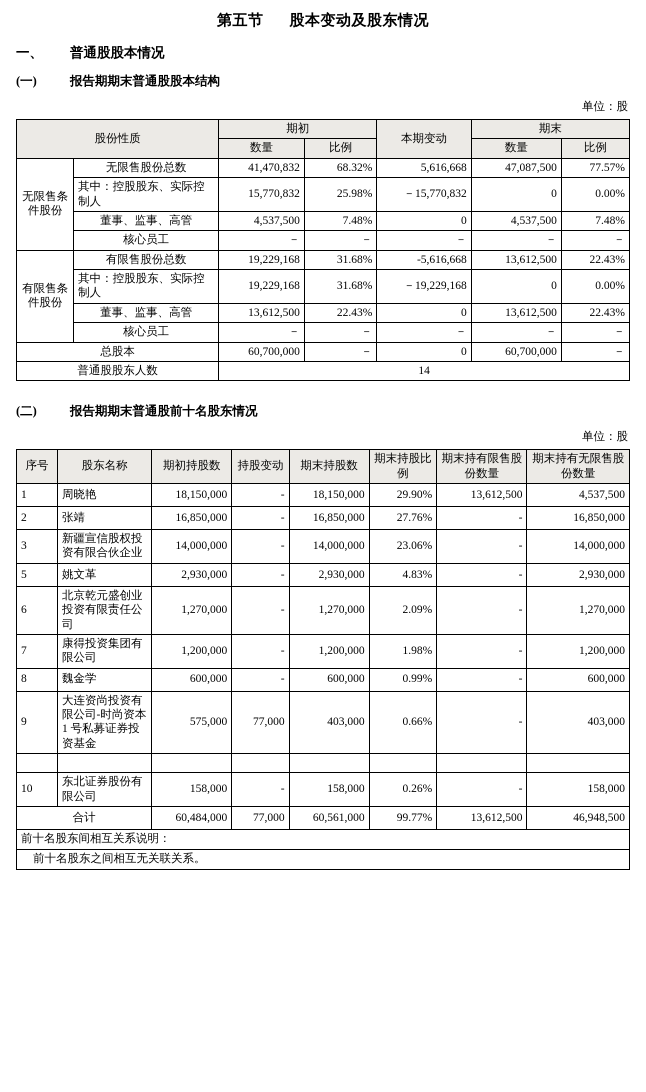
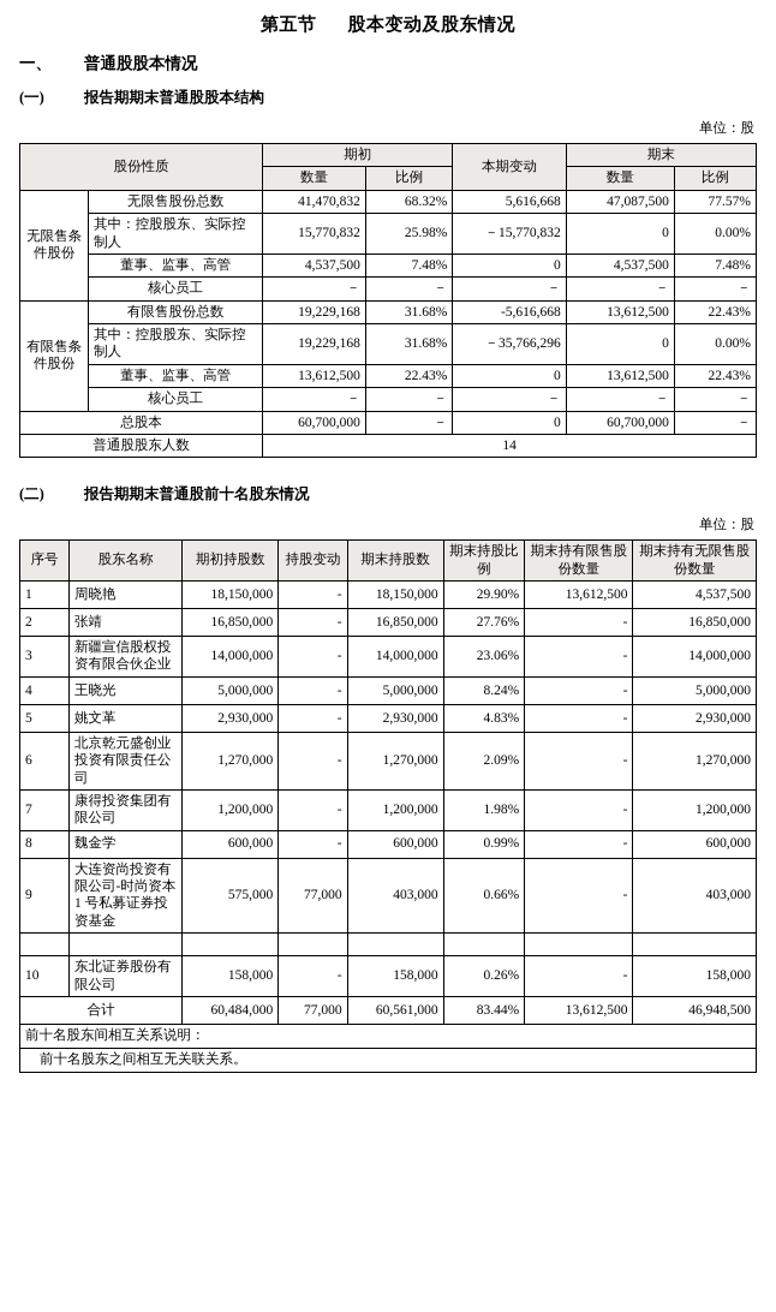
  第五节 股本变动及股东情况
  一、 普通股股本情况
  (一) 报告期期末普通股股本结构
  单位：股
  股份性质	期初	本期变动	期末
  数量	比例	数量	比例
  无限售条件股份	无限售股份总数	41,470,832	68.32%	5,616,668	47,087,500	77.57%
  其中：控股股东、实际控制人	15,770,832	25.98%	－15,770,832	0	0.00%
  董事、监事、高管	4,537,500	7.48%	0	4,537,500	7.48%
  核心员工	－	－	－	－	－
  有限售条件股份	有限售股份总数	19,229,168	31.68%	-5,616,668	13,612,500	22.43%
- 其中：控股股东、实际控制人	19,229,168	31.68%	－19,229,168	0	0.00%
+ 其中：控股股东、实际控制人	19,229,168	31.68%	－35,766,296	0	0.00%
  董事、监事、高管	13,612,500	22.43%	0	13,612,500	22.43%
  核心员工	－	－	－	－	－
  总股本	60,700,000	－	0	60,700,000	－
  普通股股东人数	14
  (二) 报告期期末普通股前十名股东情况
  单位：股
  序号	股东名称	期初持股数	持股变动	期末持股数	期末持股比例	期末持有限售股份数量	期末持有无限售股份数量
  1	周晓艳	18,150,000	-	18,150,000	29.90%	13,612,500	4,537,500
  2	张靖	16,850,000	-	16,850,000	27.76%	-	16,850,000
  3	新疆宣信股权投资有限合伙企业	14,000,000	-	14,000,000	23.06%	-	14,000,000
+ 4	王晓光	5,000,000	-	5,000,000	8.24%	-	5,000,000
  5	姚文革	2,930,000	-	2,930,000	4.83%	-	2,930,000
  6	北京乾元盛创业投资有限责任公司	1,270,000	-	1,270,000	2.09%	-	1,270,000
  7	康得投资集团有限公司	1,200,000	-	1,200,000	1.98%	-	1,200,000
  8	魏金学	600,000	-	600,000	0.99%	-	600,000
  9	大连资尚投资有限公司-时尚资本 1 号私募证券投资基金	575,000	77,000	403,000	0.66%	-	403,000
  10	东北证券股份有限公司	158,000	-	158,000	0.26%	-	158,000
- 合计	60,484,000	77,000	60,561,000	99.77%	13,612,500	46,948,500
+ 合计	60,484,000	77,000	60,561,000	83.44%	13,612,500	46,948,500
  前十名股东间相互关系说明：
  前十名股东之间相互无关联关系。
